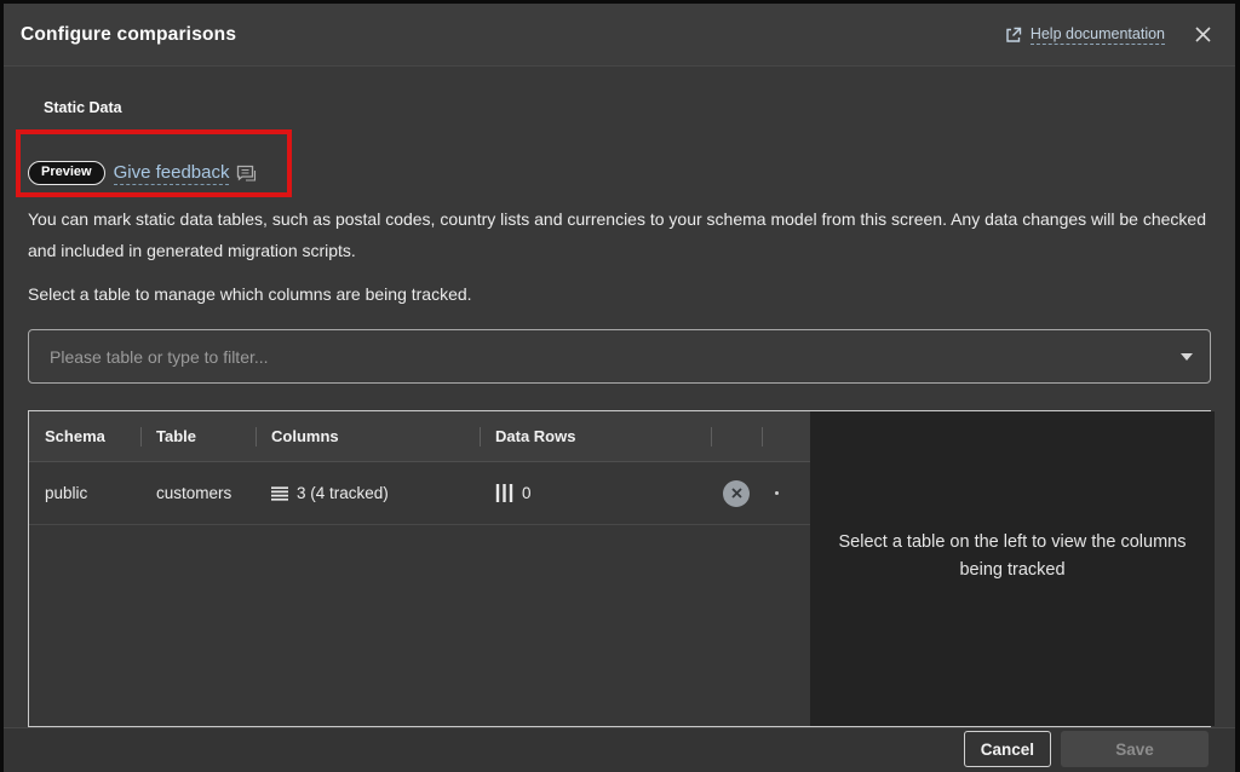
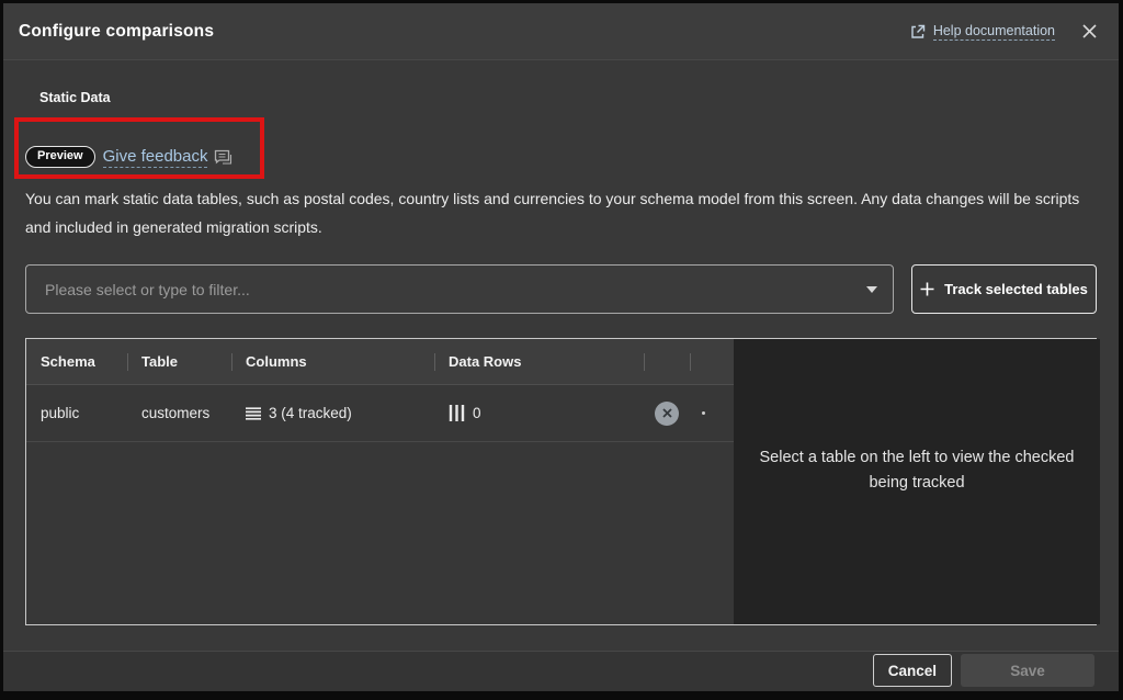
  Configure comparisons
  Help documentation
  Static Data
  Preview
  Give feedback
- You can mark static data tables, such as postal codes, country lists and currencies to your schema model from this screen. Any data changes will be checked and included in generated migration scripts.
+ You can mark static data tables, such as postal codes, country lists and currencies to your schema model from this screen. Any data changes will be scripts and included in generated migration scripts.
- Select a table to manage which columns are being tracked.
- Please table or type to filter...
+ Please select or type to filter...
+ Track selected tables
  Schema
  Table
  Columns
  Data Rows
  public
  customers
  3 (4 tracked)
  0
- Select a table on the left to view the columns being tracked
+ Select a table on the left to view the checked being tracked
  Cancel
  Save
